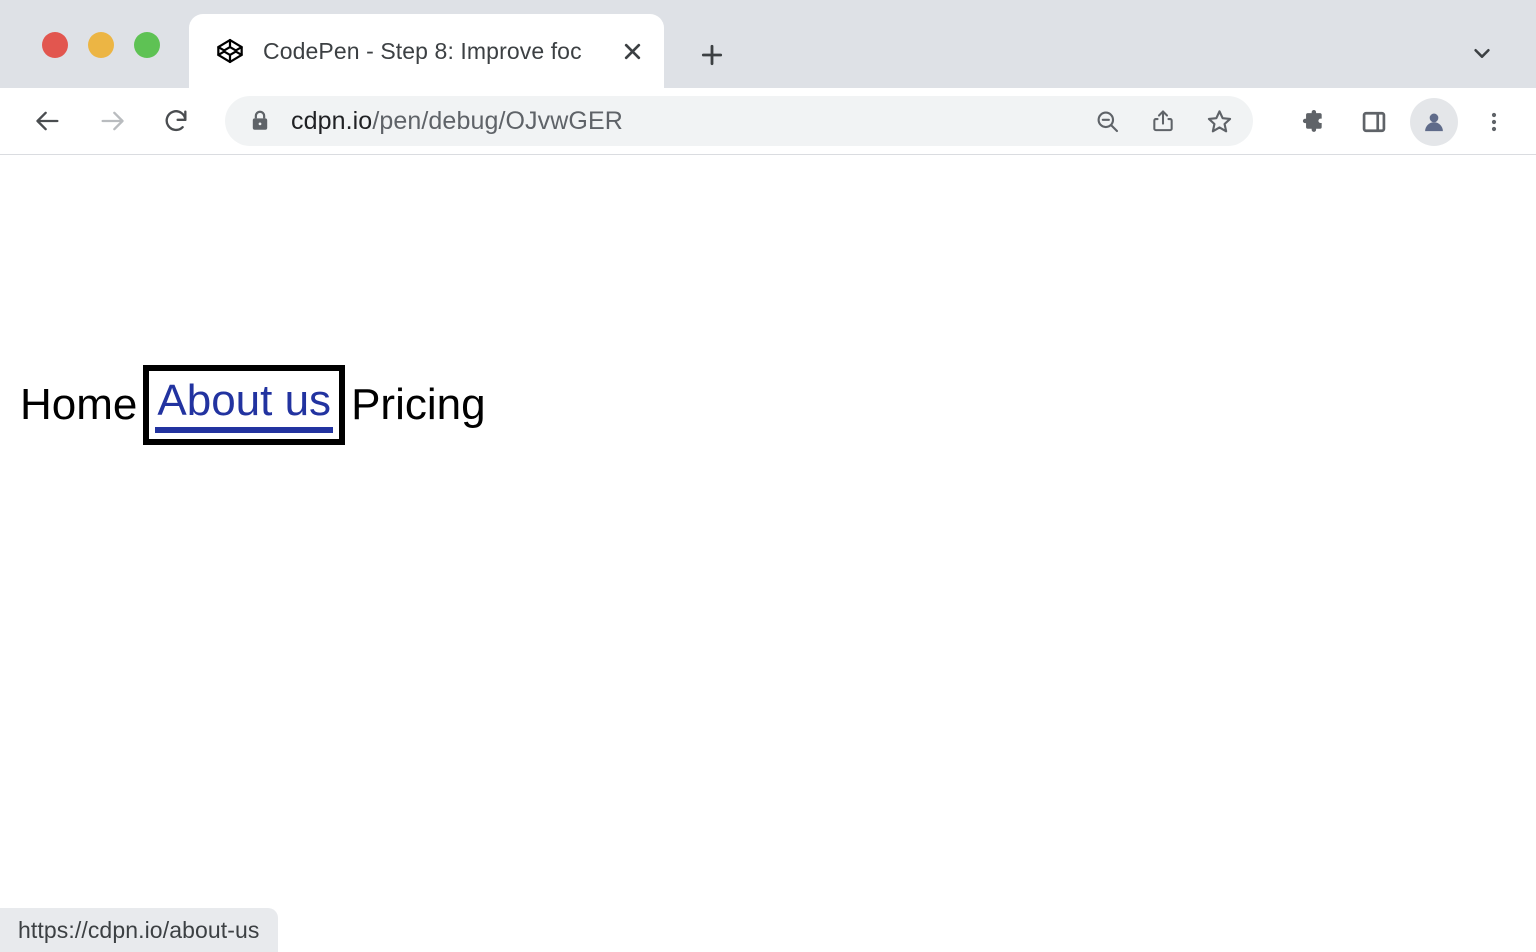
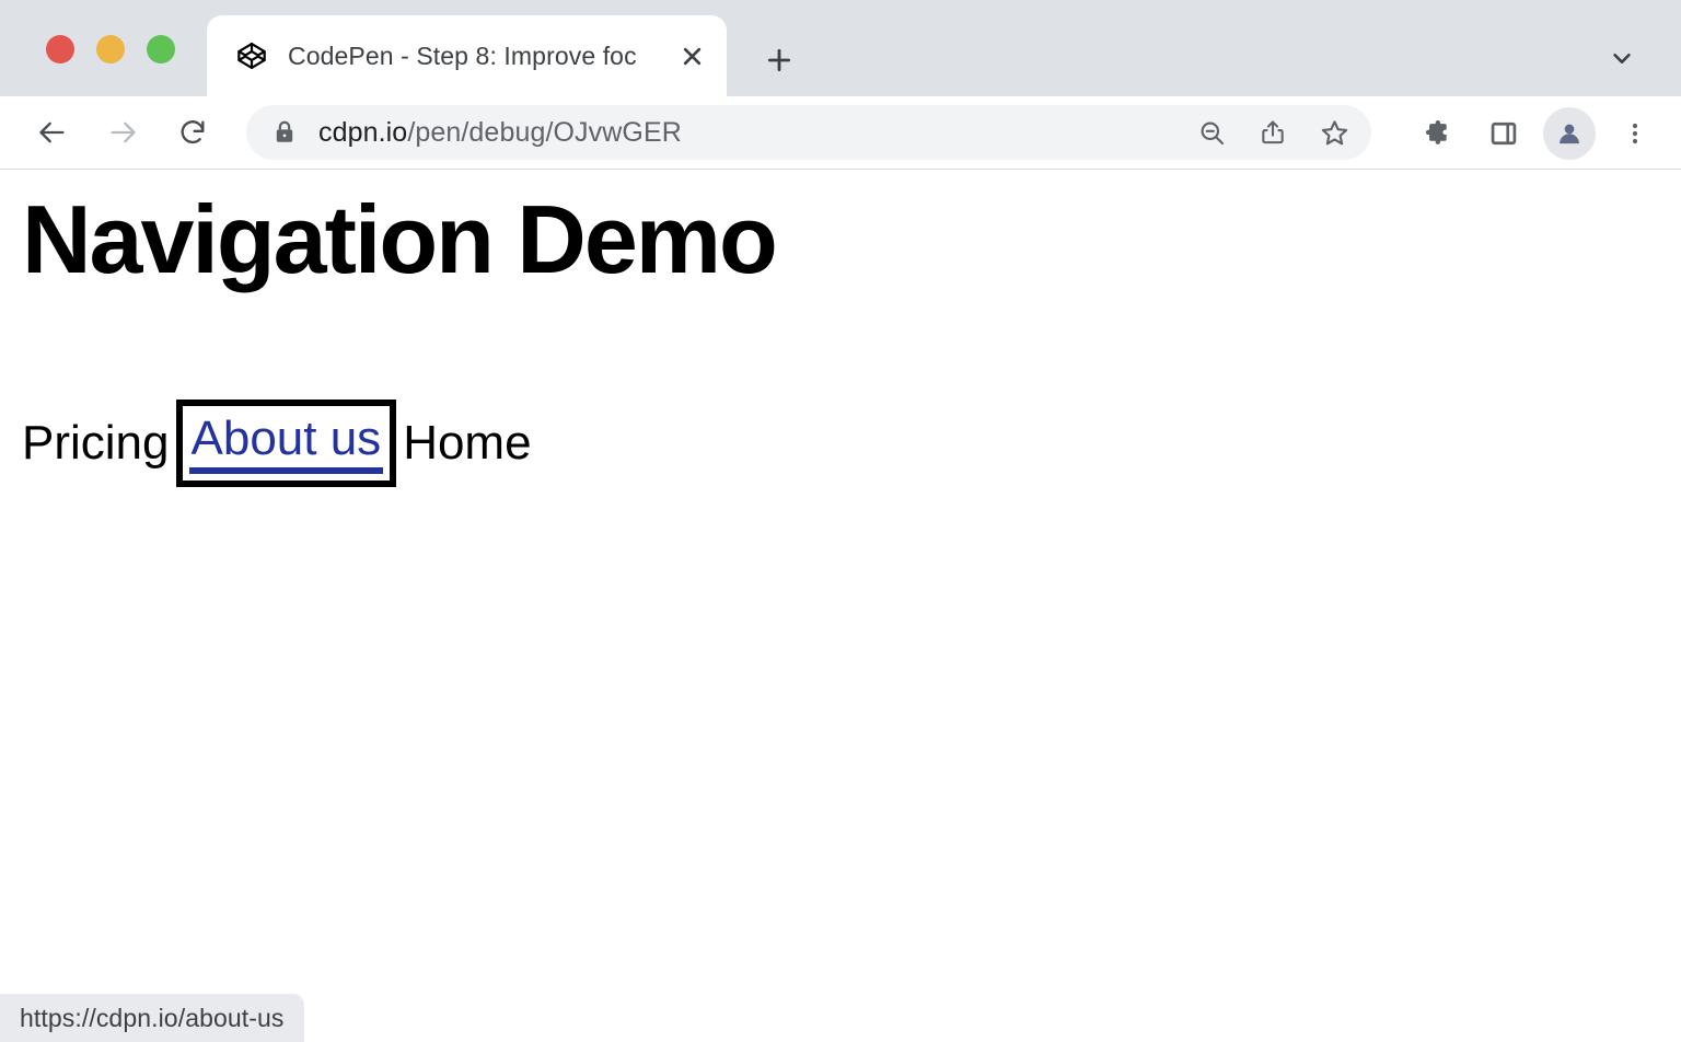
  CodePen - Step 8: Improve foc
  cdpn.io/pen/debug/OJvwGER
+ Navigation Demo
- Home
+ Pricing
  About us
- Pricing
+ Home
  https://cdpn.io/about-us
